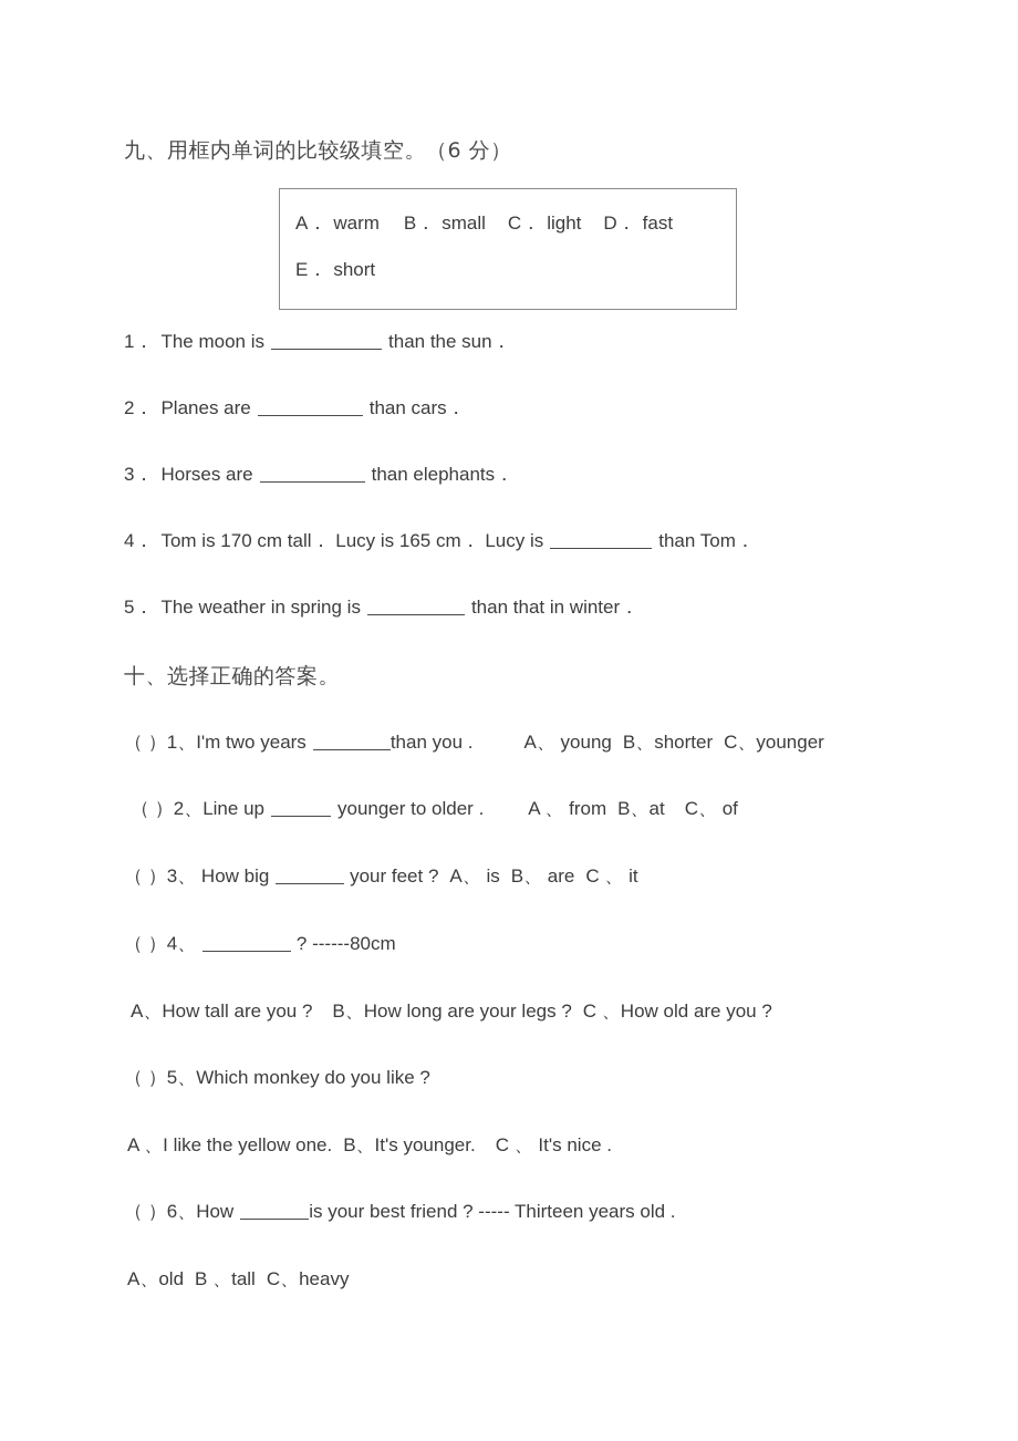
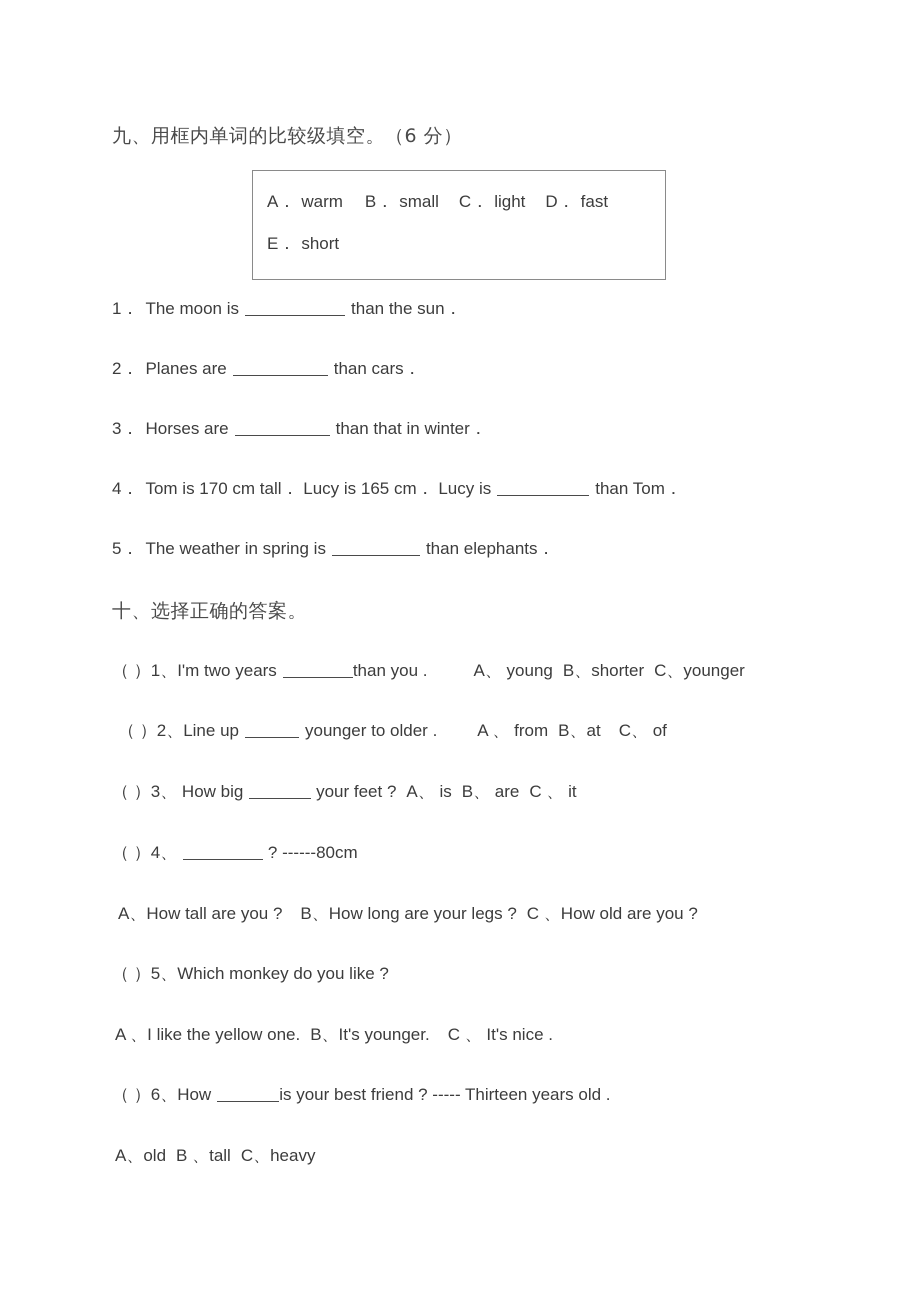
  九、用框内单词的比较级填空。（6 分）
  A． warm B． small C． light D． fast
  E． short
  1． The moon is than the sun．
  2． Planes are than cars．
- 3． Horses are than elephants．
+ 3． Horses are than that in winter．
  4． Tom is 170 cm tall． Lucy is 165 cm． Lucy is than Tom．
- 5． The weather in spring is than that in winter．
+ 5． The weather in spring is than elephants．
  十、选择正确的答案。
  （ ）1、I'm two years than you . A、 young B、shorter C、younger
  （ ）2、Line up younger to older . A 、 from B、at C、 of
  （ ）3、 How big your feet ? A、 is B、 are C 、 it
  （ ）4、 ? ------80cm
  A、How tall are you ? B、How long are your legs ? C 、How old are you ?
  （ ）5、Which monkey do you like ?
  A 、I like the yellow one. B、It's younger. C 、 It's nice .
  （ ）6、How is your best friend ? ----- Thirteen years old .
  A、old B 、tall C、heavy
